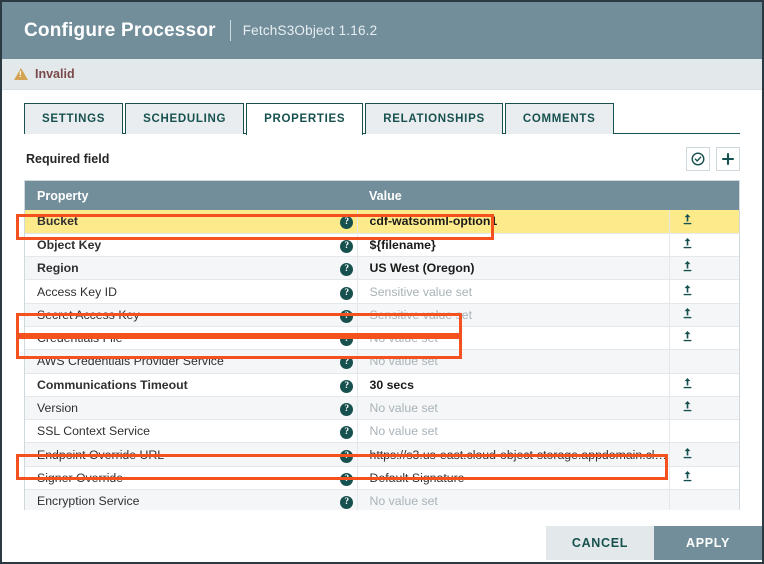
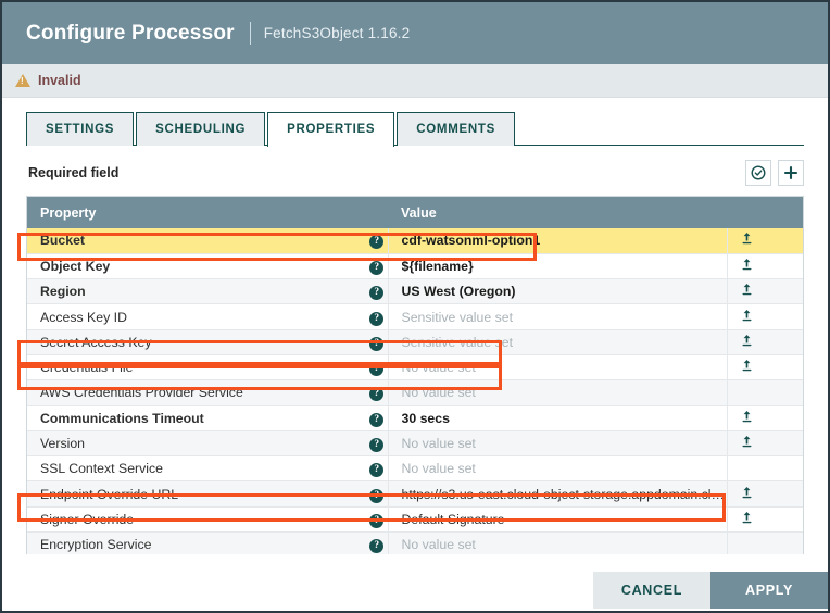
  Configure Processor
  FetchS3Object 1.16.2
  Invalid
  SETTINGS
  SCHEDULING
  PROPERTIES
- RELATIONSHIPS
  COMMENTS
  Required field
  Property		Value
  Bucket	?	cdf-watsonml-option1
  Object Key	?	${filename}
  Region	?	US West (Oregon)
  Access Key ID	?	Sensitive value set
  Secret Access Key	?	Sensitive value set
  Credentials File	?	No value set
  AWS Credentials Provider Service	?	No value set
  Communications Timeout	?	30 secs
  Version	?	No value set
  SSL Context Service	?	No value set
  Endpoint Override URL	?	https://s3.us-east.cloud-object-storage.appdomain.clo…
  Signer Override	?	Default Signature
  Encryption Service	?	No value set
  CANCEL
  APPLY
